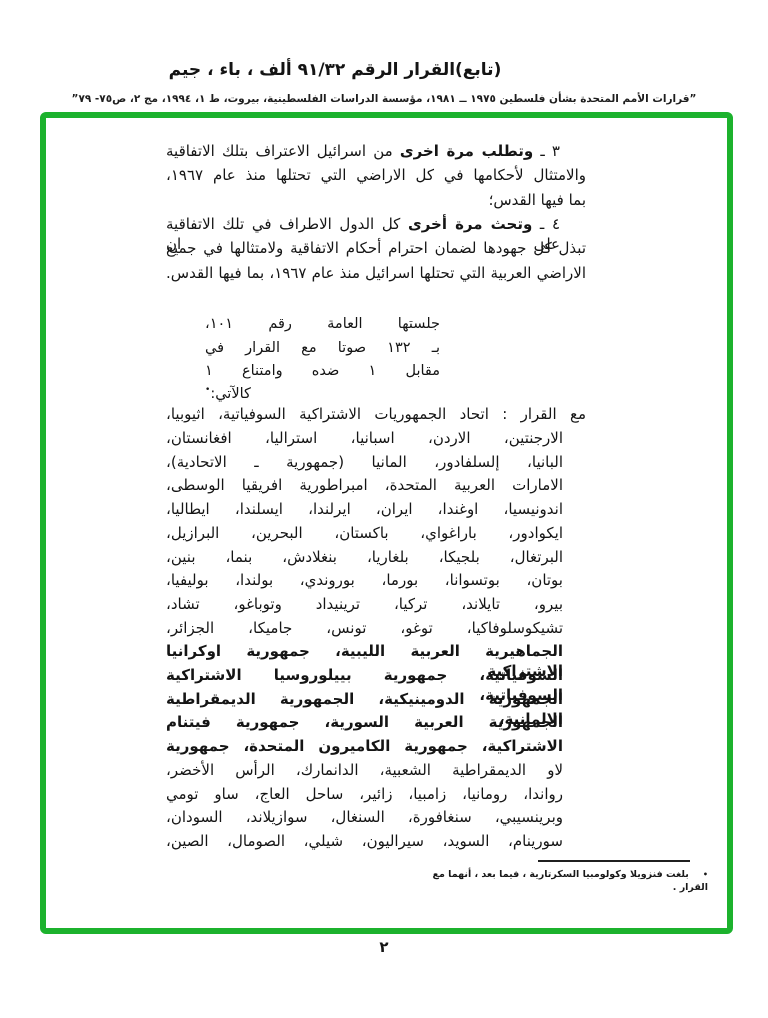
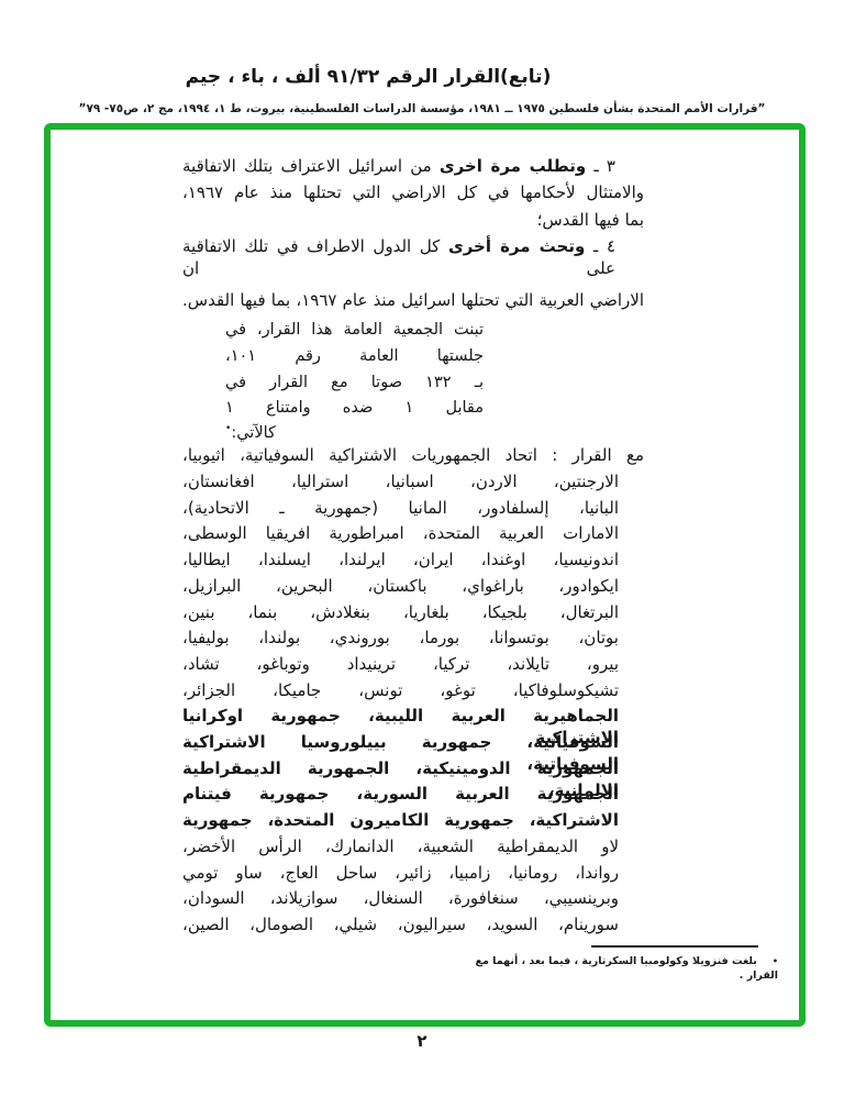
  (تابع)القرار الرقم ٩١/٣٢ ألف ، باء ، جيم
  ”قرارات الأمم المتحدة بشأن فلسطين ١٩٧٥ ــ ١٩٨١، مؤسسة الدراسات الفلسطينية، بيروت، ط ١، ١٩٩٤، مج ٢، ص٧٥- ٧٩”
  ٣ ـ وتطلب مرة اخرى من اسرائيل الاعتراف بتلك الاتفاقية
  والامتثال لأحكامها في كل الاراضي التي تحتلها منذ عام ١٩٦٧،
  بما فيها القدس؛
  ٤ ـ وتحث مرة أخرى كل الدول الاطراف في تلك الاتفاقية على ان
- تبذل كل جهودها لضمان احترام أحكام الاتفاقية ولامتثالها في جميع
  الاراضي العربية التي تحتلها اسرائيل منذ عام ١٩٦٧، بما فيها القدس.
+ تبنت الجمعية العامة هذا القرار، في
  جلستها العامة رقم ١٠١،
  بـ ١٣٢ صوتا مع القرار في
  مقابل ١ ضده وامتناع ١
  كالآتي:•
  مع القرار : اتحاد الجمهوريات الاشتراكية السوفياتية، اثيوبيا،
  الارجنتين، الاردن، اسبانيا، استراليا، افغانستان،
  البانيا، إلسلفادور، المانيا (جمهورية ـ الاتحادية)،
  الامارات العربية المتحدة، امبراطورية افريقيا الوسطى،
  اندونيسيا، اوغندا، ايران، ايرلندا، ايسلندا، ايطاليا،
  ايكوادور، باراغواي، باكستان، البحرين، البرازيل،
  البرتغال، بلجيكا، بلغاريا، بنغلادش، بنما، بنين،
  بوتان، بوتسوانا، بورما، بوروندي، بولندا، بوليفيا،
  بيرو، تايلاند، تركيا، ترينيداد وتوباغو، تشاد،
  تشيكوسلوفاكيا، توغو، تونس، جاميكا، الجزائر،
  الجماهيرية العربية الليبية، جمهورية اوكرانيا الاشتراكية
  السوفياتية، جمهورية بييلوروسيا الاشتراكية السوفياتية،
  الجمهورية الدومينيكية، الجمهورية الديمقراطية الالمانية،
  الجمهورية العربية السورية، جمهورية فيتنام
  الاشتراكية، جمهورية الكاميرون المتحدة، جمهورية
  لاو الديمقراطية الشعبية، الدانمارك، الرأس الأخضر،
  رواندا، رومانيا، زامبيا، زائير، ساحل العاج، ساو تومي
  وبرينسيبي، سنغافورة، السنغال، سوازيلاند، السودان،
  سورينام، السويد، سيراليون، شيلي، الصومال، الصين،
  •بلغت فنزويلا وكولومبيا السكرتارية ، فيما بعد ، أنهما مع القرار .
  ٢
